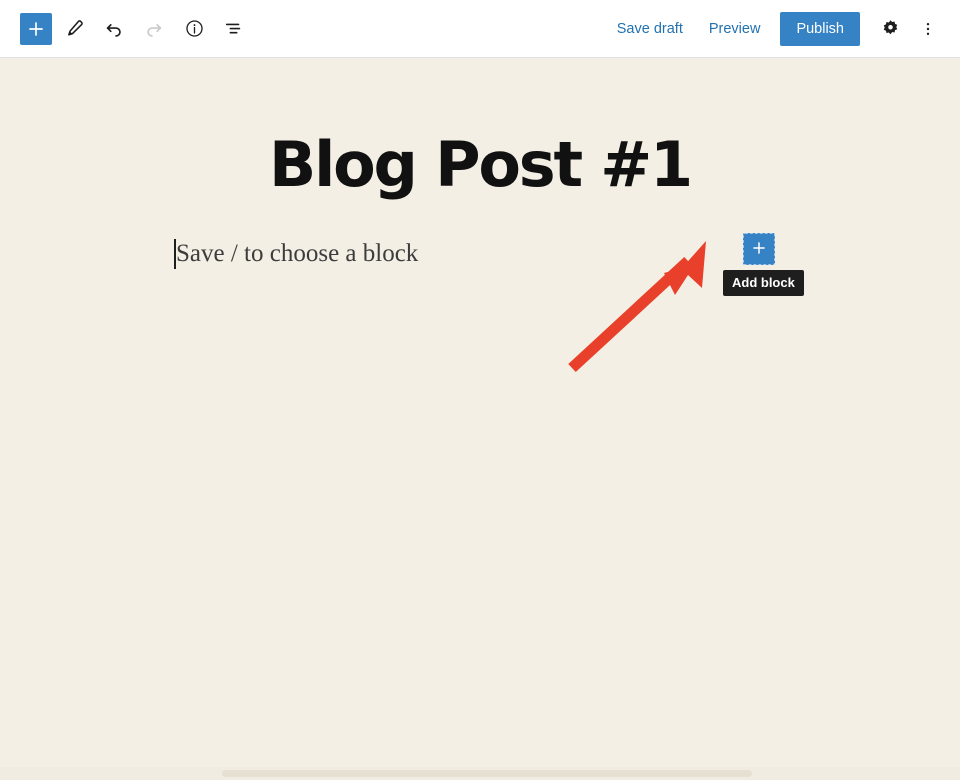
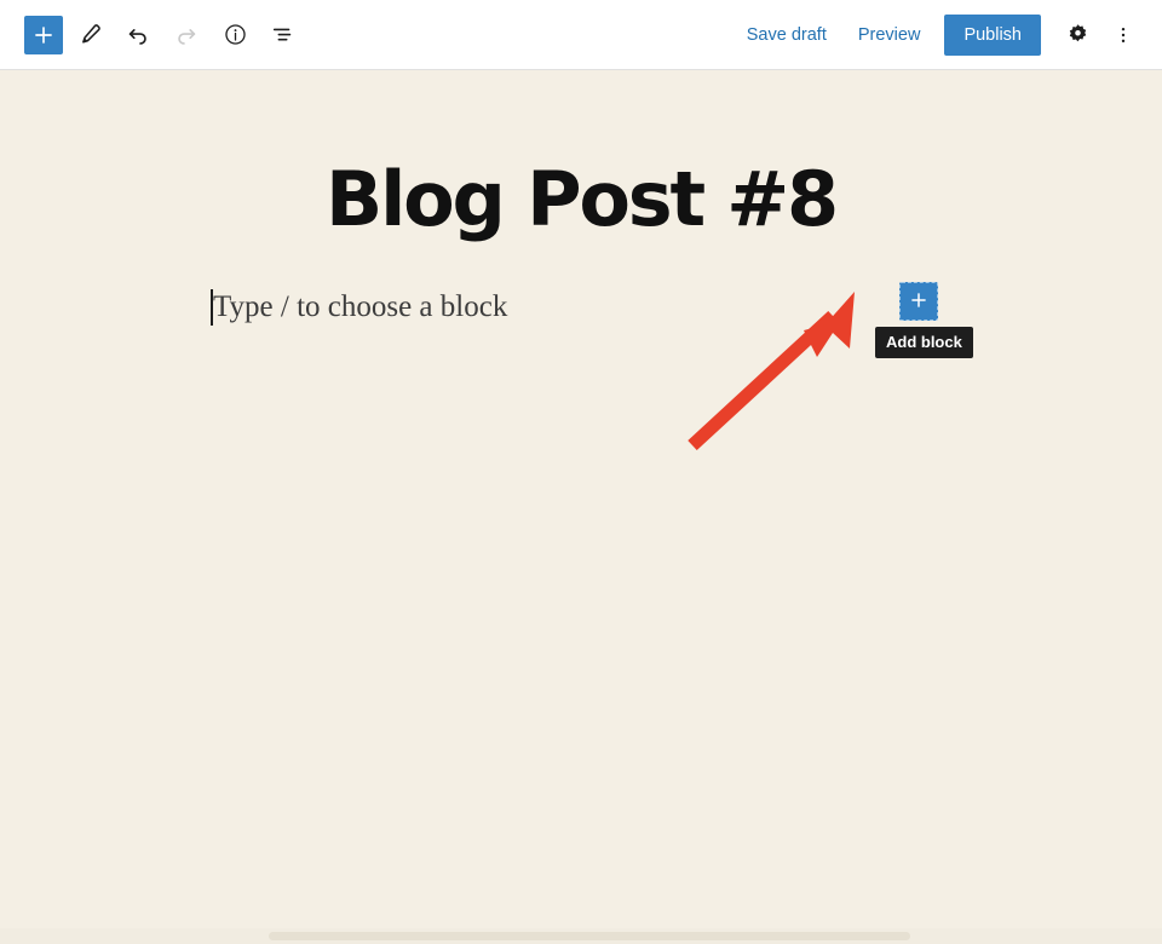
  Save draft
  Preview
  Publish
- Blog Post #1
+ Blog Post #8
- Save / to choose a block
+ Type / to choose a block
  Add block
